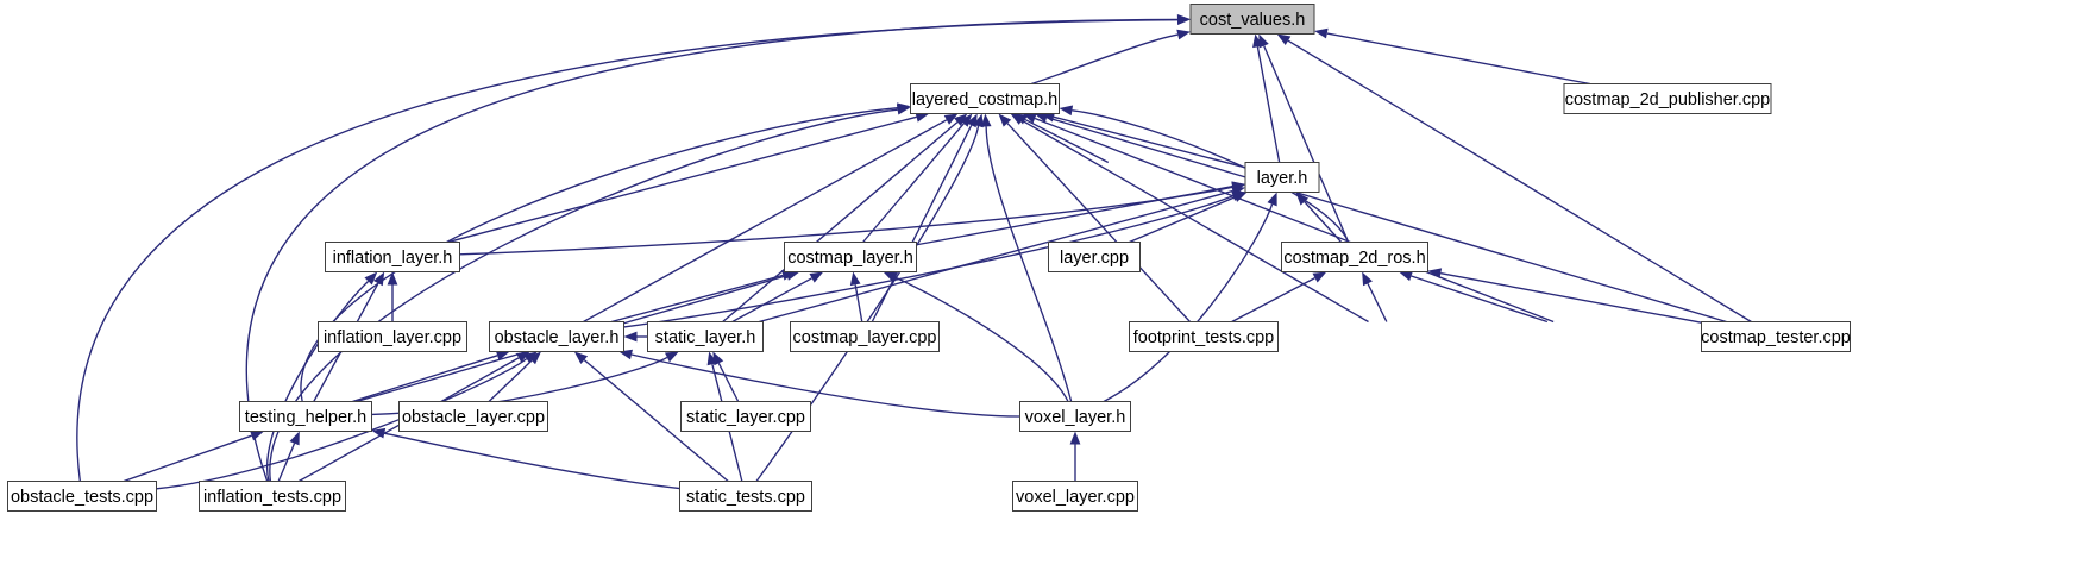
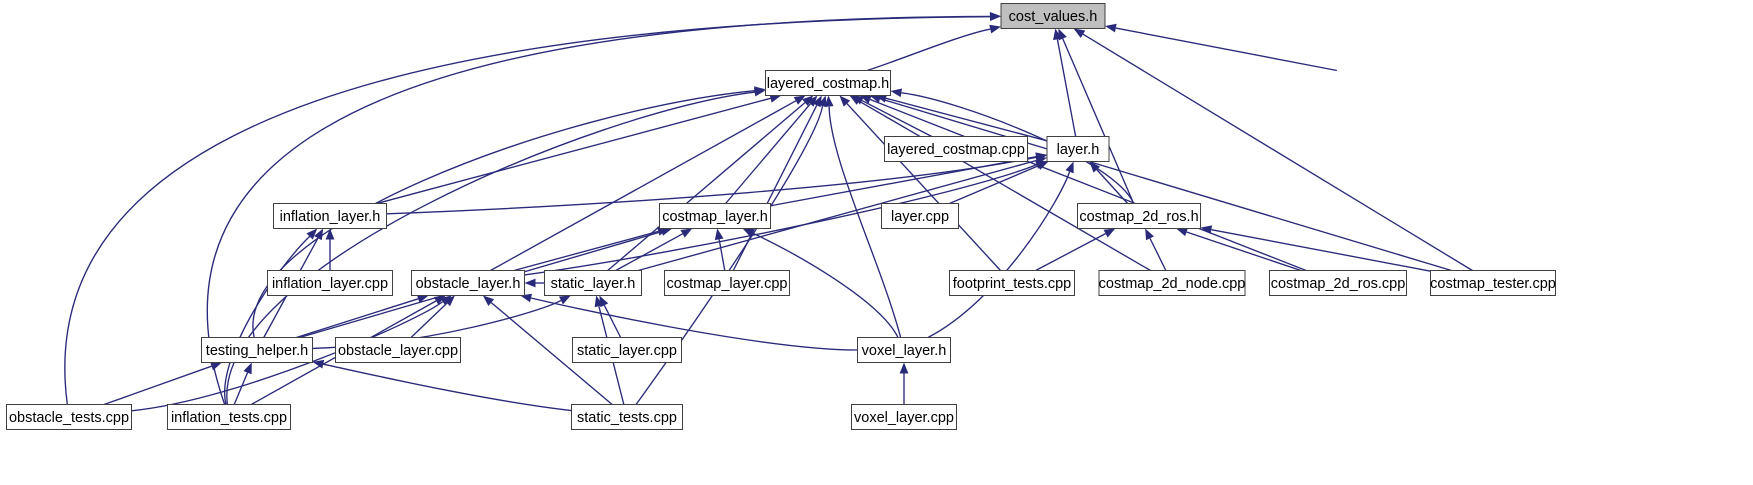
  cost_values.h
- costmap_2d_publisher.cpp
  layered_costmap.h
+ layered_costmap.cpp
  layer.h
  inflation_layer.h
  costmap_layer.h
  layer.cpp
  costmap_2d_ros.h
  inflation_layer.cpp
  obstacle_layer.h
  static_layer.h
  costmap_layer.cpp
  footprint_tests.cpp
+ costmap_2d_node.cpp
+ costmap_2d_ros.cpp
  costmap_tester.cpp
  testing_helper.h
  obstacle_layer.cpp
  static_layer.cpp
  voxel_layer.h
  obstacle_tests.cpp
  inflation_tests.cpp
  static_tests.cpp
  voxel_layer.cpp
